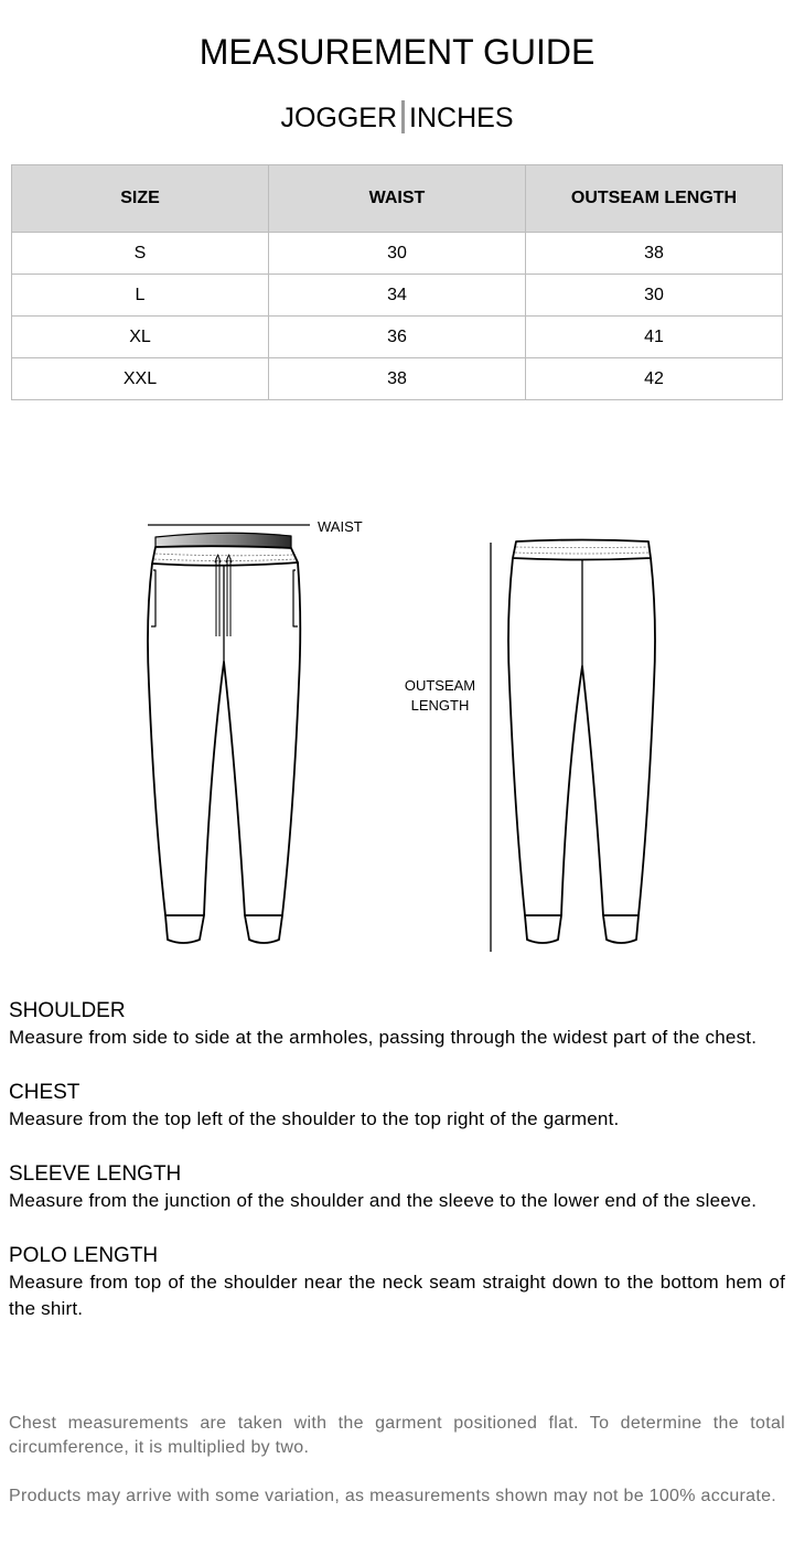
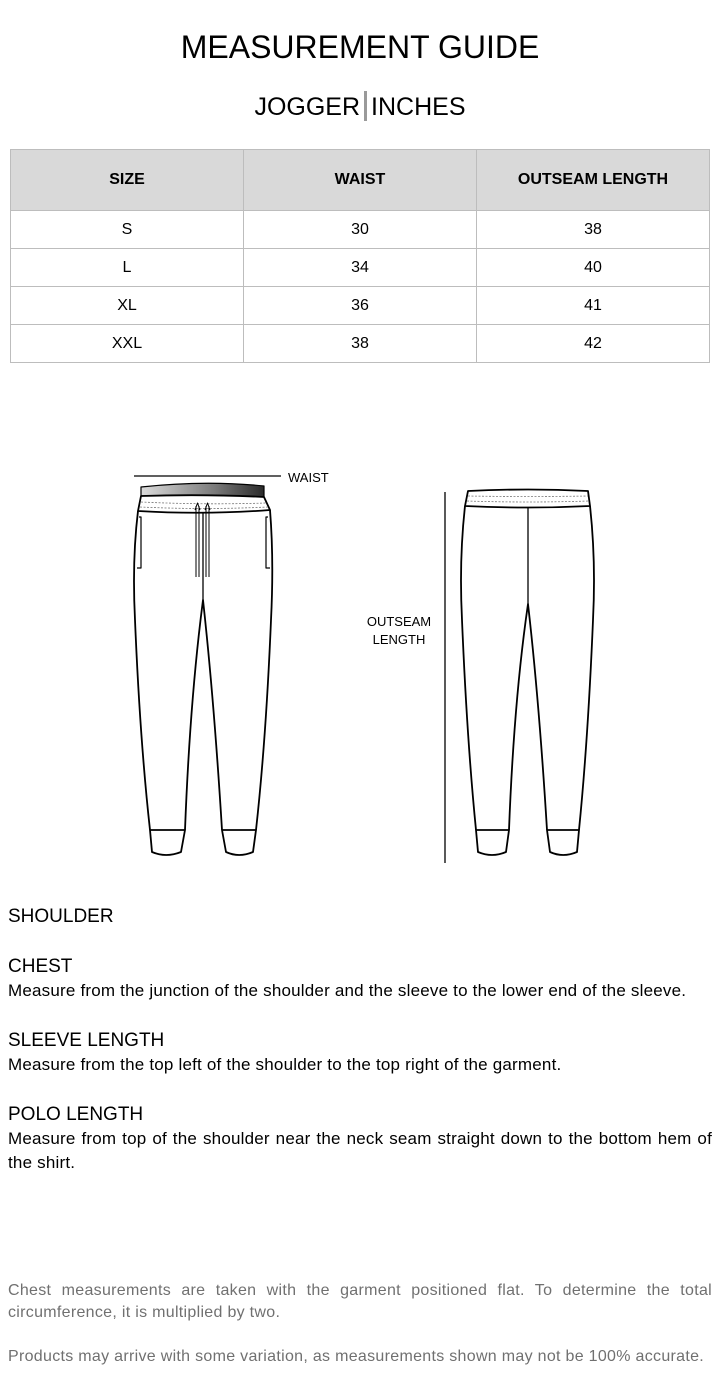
  MEASUREMENT GUIDE
  JOGGER INCHES
  SIZE	WAIST	OUTSEAM LENGTH
  S	30	38
- L	34	30
+ L	34	40
  XL	36	41
  XXL	38	42
  WAIST
  OUTSEAM
  LENGTH
  SHOULDER
- Measure from side to side at the armholes, passing through the widest part of the chest.
  CHEST
- Measure from the top left of the shoulder to the top right of the garment.
+ Measure from the junction of the shoulder and the sleeve to the lower end of the sleeve.
  SLEEVE LENGTH
- Measure from the junction of the shoulder and the sleeve to the lower end of the sleeve.
+ Measure from the top left of the shoulder to the top right of the garment.
  POLO LENGTH
  Measure from top of the shoulder near the neck seam straight down to the bottom hem of the shirt.
  Chest measurements are taken with the garment positioned flat. To determine the total circumference, it is multiplied by two.
  Products may arrive with some variation, as measurements shown may not be 100% accurate.
